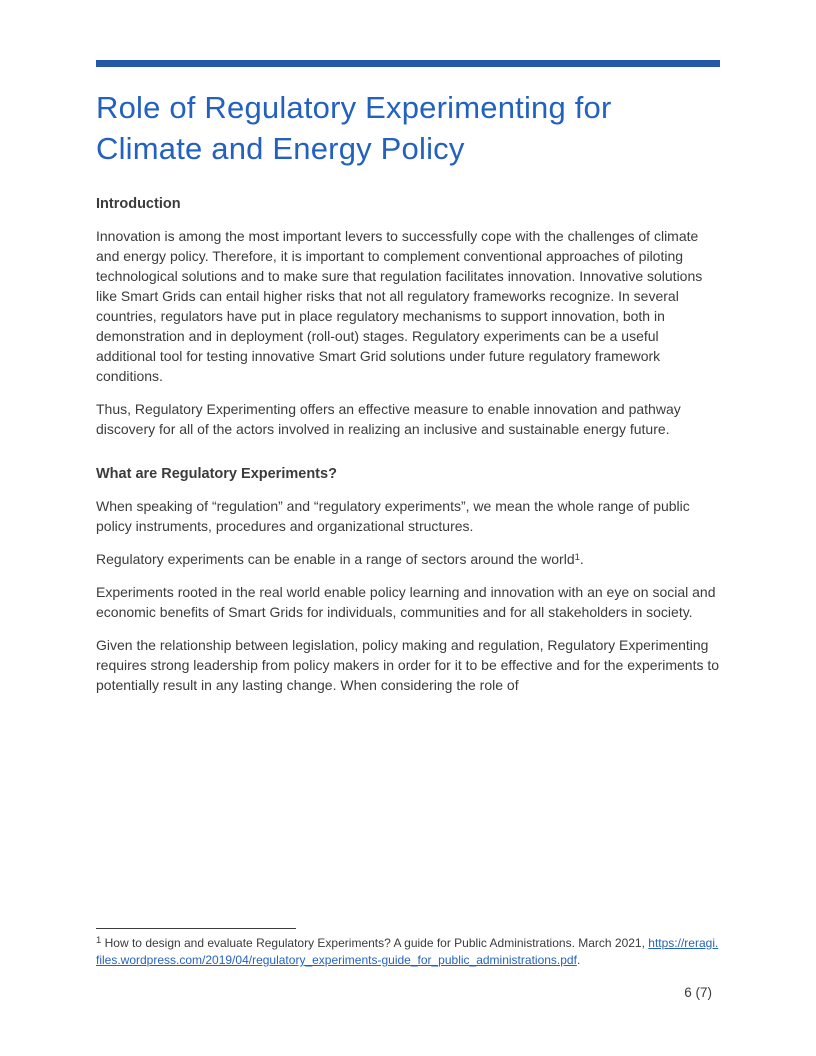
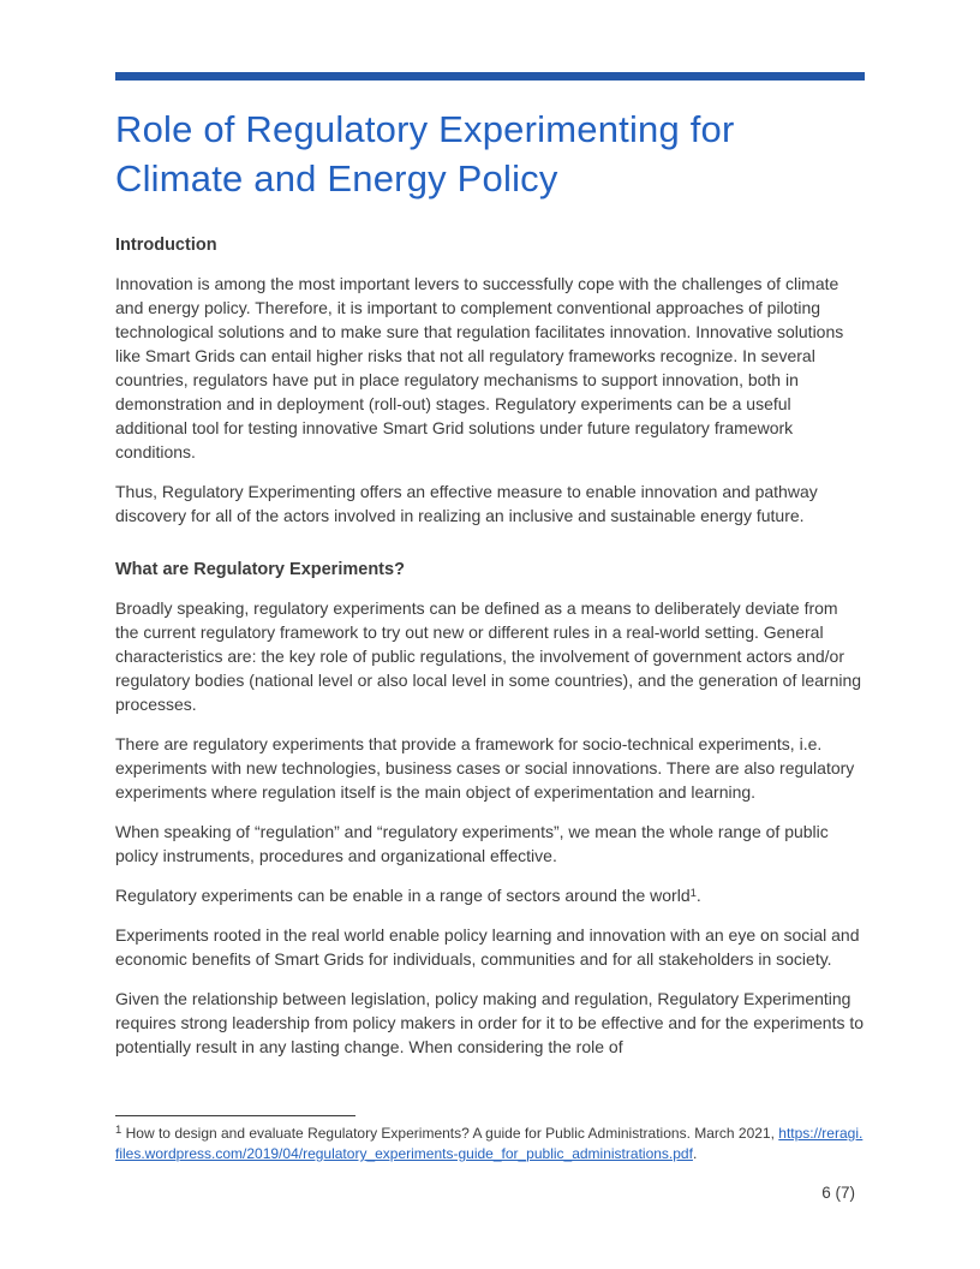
  Role of Regulatory Experimenting for Climate and Energy Policy
  Introduction
  Innovation is among the most important levers to successfully cope with the challenges of climate and energy policy. Therefore, it is important to complement conventional approaches of piloting technological solutions and to make sure that regulation facilitates innovation. Innovative solutions like Smart Grids can entail higher risks that not all regulatory frameworks recognize. In several countries, regulators have put in place regulatory mechanisms to support innovation, both in demonstration and in deployment (roll-out) stages. Regulatory experiments can be a useful additional tool for testing innovative Smart Grid solutions under future regulatory framework conditions.
  Thus, Regulatory Experimenting offers an effective measure to enable innovation and pathway discovery for all of the actors involved in realizing an inclusive and sustainable energy future.
  What are Regulatory Experiments?
+ Broadly speaking, regulatory experiments can be defined as a means to deliberately deviate from the current regulatory framework to try out new or different rules in a real-world setting. General characteristics are: the key role of public regulations, the involvement of government actors and/or regulatory bodies (national level or also local level in some countries), and the generation of learning processes.
+ There are regulatory experiments that provide a framework for socio-technical experiments, i.e. experiments with new technologies, business cases or social innovations. There are also regulatory experiments where regulation itself is the main object of experimentation and learning.
- When speaking of “regulation” and “regulatory experiments”, we mean the whole range of public policy instruments, procedures and organizational structures.
+ When speaking of “regulation” and “regulatory experiments”, we mean the whole range of public policy instruments, procedures and organizational effective.
  Regulatory experiments can be enable in a range of sectors around the world1.
  Experiments rooted in the real world enable policy learning and innovation with an eye on social and economic benefits of Smart Grids for individuals, communities and for all stakeholders in society.
  Given the relationship between legislation, policy making and regulation, Regulatory Experimenting requires strong leadership from policy makers in order for it to be effective and for the experiments to potentially result in any lasting change. When considering the role of
  1 How to design and evaluate Regulatory Experiments? A guide for Public Administrations. March 2021, https://reragi.files.wordpress.com/2019/04/regulatory_experiments-guide_for_public_administrations.pdf.
  6 (7)
